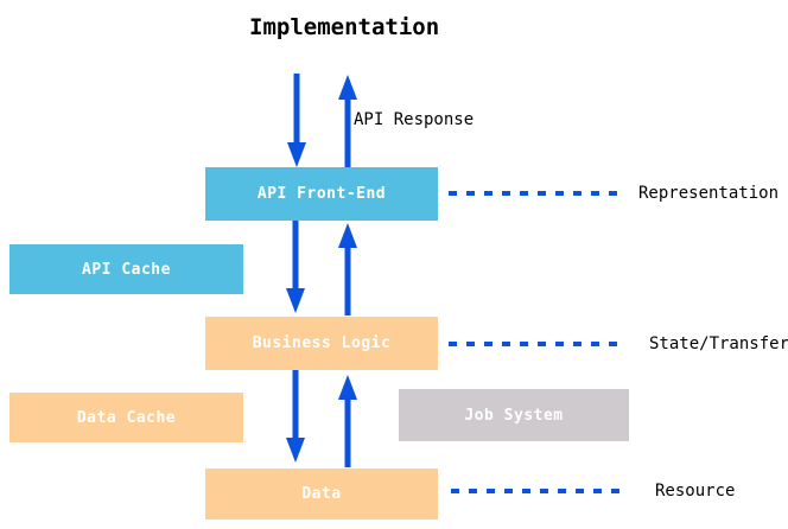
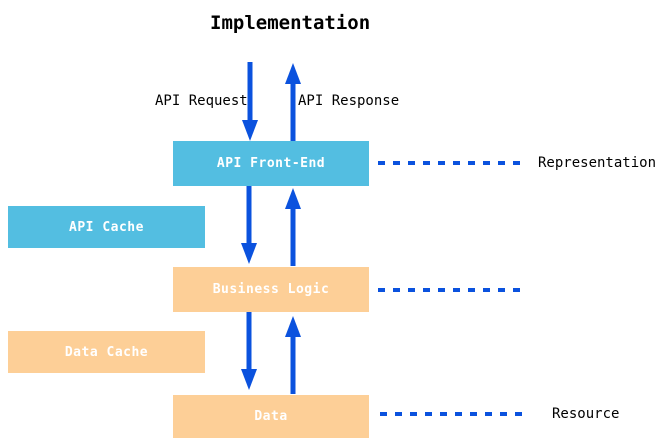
  Implementation
+ API Request
  API Response
  API Front-End
  API Cache
  Business Logic
  Data Cache
- Job System
  Data
  Representation
- State/Transfer
  Resource
